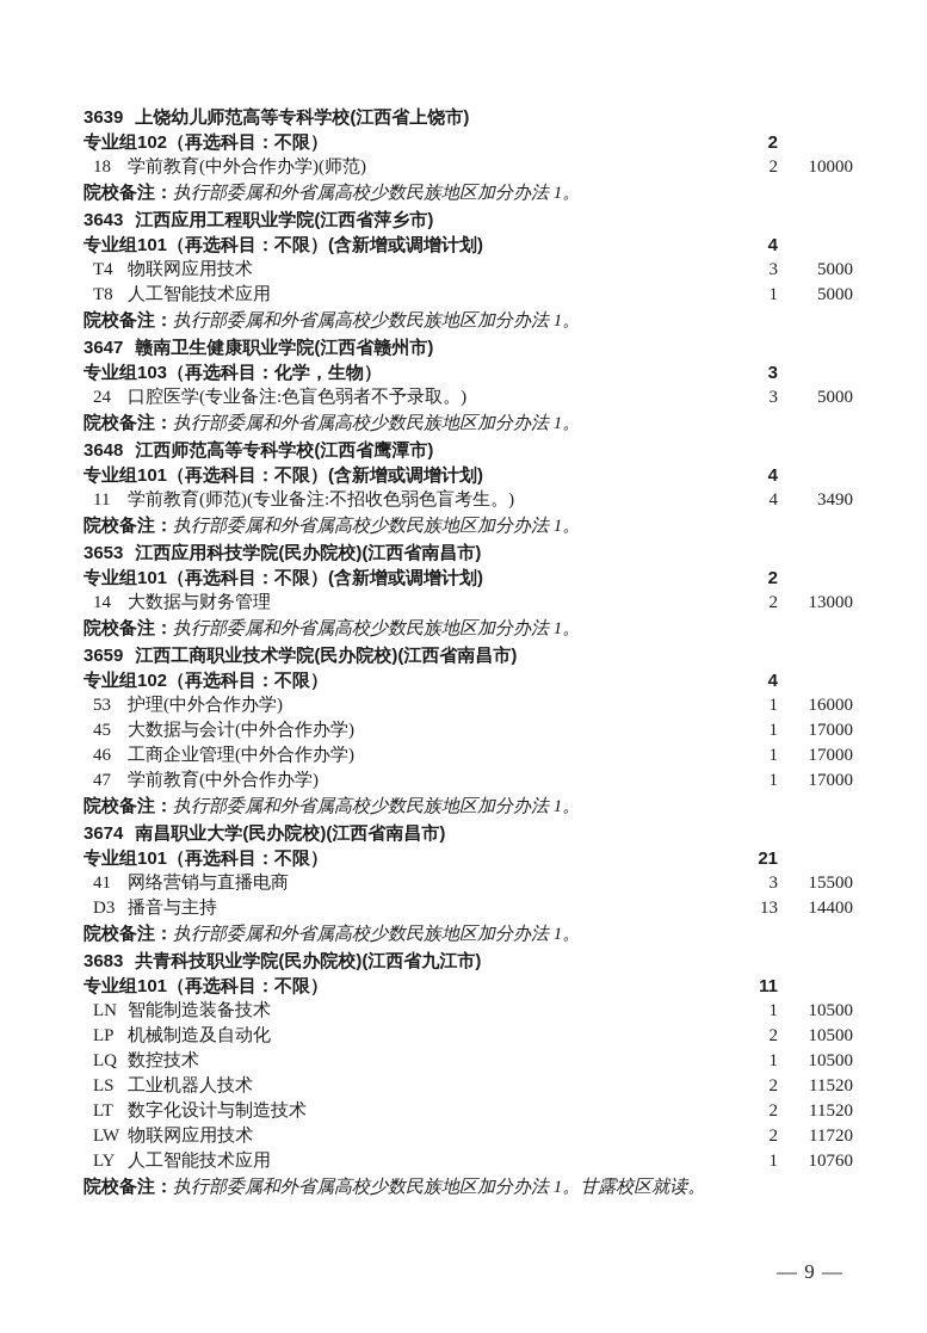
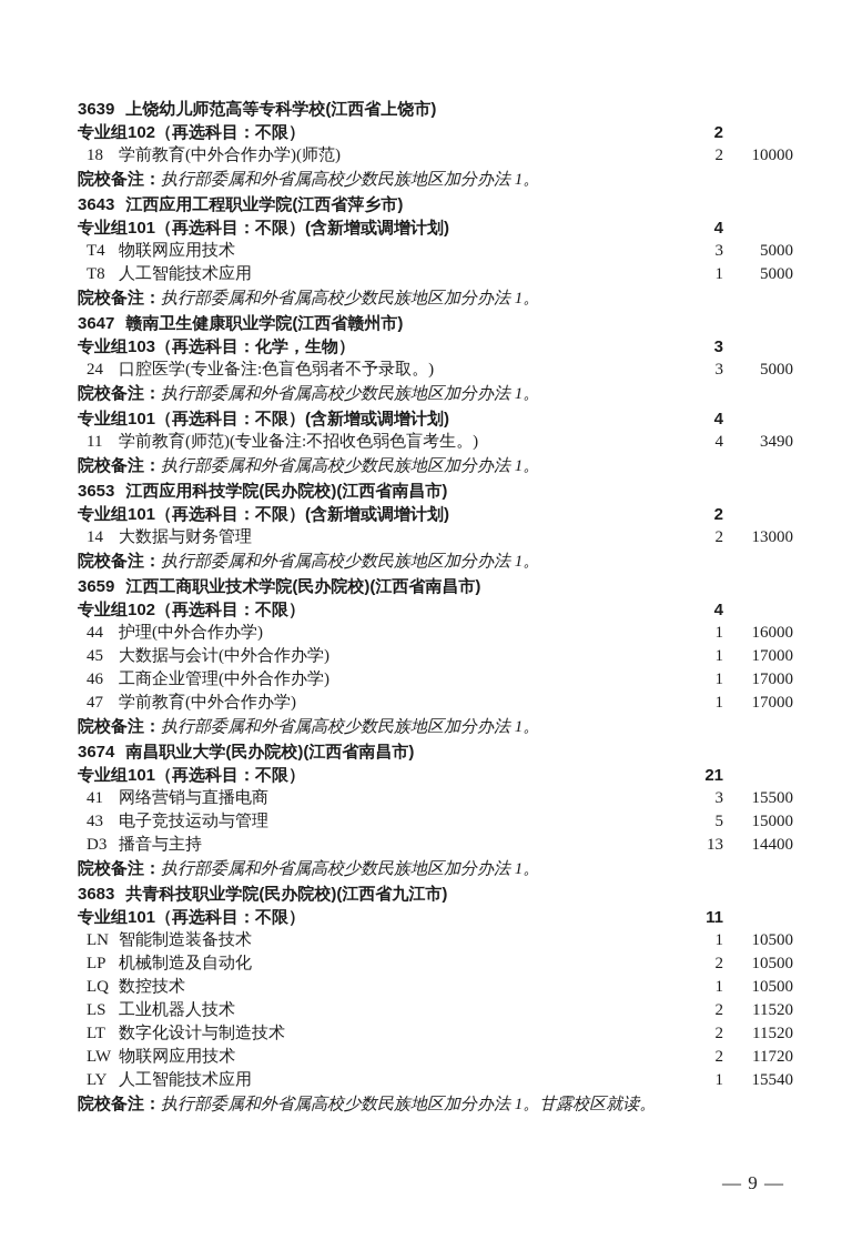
  3639 上饶幼儿师范高等专科学校(江西省上饶市)
  专业组102（再选科目：不限）
  2
  18 学前教育(中外合作办学)(师范)
  2
  10000
  院校备注：执行部委属和外省属高校少数民族地区加分办法 1。
  3643 江西应用工程职业学院(江西省萍乡市)
  专业组101（再选科目：不限）(含新增或调增计划)
  4
  T4 物联网应用技术
  3
  5000
  T8 人工智能技术应用
  1
  5000
  院校备注：执行部委属和外省属高校少数民族地区加分办法 1。
  3647 赣南卫生健康职业学院(江西省赣州市)
  专业组103（再选科目：化学，生物）
  3
  24 口腔医学(专业备注:色盲色弱者不予录取。)
  3
  5000
  院校备注：执行部委属和外省属高校少数民族地区加分办法 1。
- 3648 江西师范高等专科学校(江西省鹰潭市)
  专业组101（再选科目：不限）(含新增或调增计划)
  4
  11 学前教育(师范)(专业备注:不招收色弱色盲考生。)
  4
  3490
  院校备注：执行部委属和外省属高校少数民族地区加分办法 1。
  3653 江西应用科技学院(民办院校)(江西省南昌市)
  专业组101（再选科目：不限）(含新增或调增计划)
  2
  14 大数据与财务管理
  2
  13000
  院校备注：执行部委属和外省属高校少数民族地区加分办法 1。
  3659 江西工商职业技术学院(民办院校)(江西省南昌市)
  专业组102（再选科目：不限）
  4
- 53 护理(中外合作办学)
+ 44 护理(中外合作办学)
  1
  16000
  45 大数据与会计(中外合作办学)
  1
  17000
  46 工商企业管理(中外合作办学)
  1
  17000
  47 学前教育(中外合作办学)
  1
  17000
  院校备注：执行部委属和外省属高校少数民族地区加分办法 1。
  3674 南昌职业大学(民办院校)(江西省南昌市)
  专业组101（再选科目：不限）
  21
  41 网络营销与直播电商
  3
  15500
+ 43 电子竞技运动与管理
+ 5
+ 15000
  D3 播音与主持
  13
  14400
  院校备注：执行部委属和外省属高校少数民族地区加分办法 1。
  3683 共青科技职业学院(民办院校)(江西省九江市)
  专业组101（再选科目：不限）
  11
  LN 智能制造装备技术
  1
  10500
  LP 机械制造及自动化
  2
  10500
  LQ 数控技术
  1
  10500
  LS 工业机器人技术
  2
  11520
  LT 数字化设计与制造技术
  2
  11520
  LW 物联网应用技术
  2
  11720
  LY 人工智能技术应用
  1
- 10760
+ 15540
  院校备注：执行部委属和外省属高校少数民族地区加分办法 1。甘露校区就读。
  — 9 —
